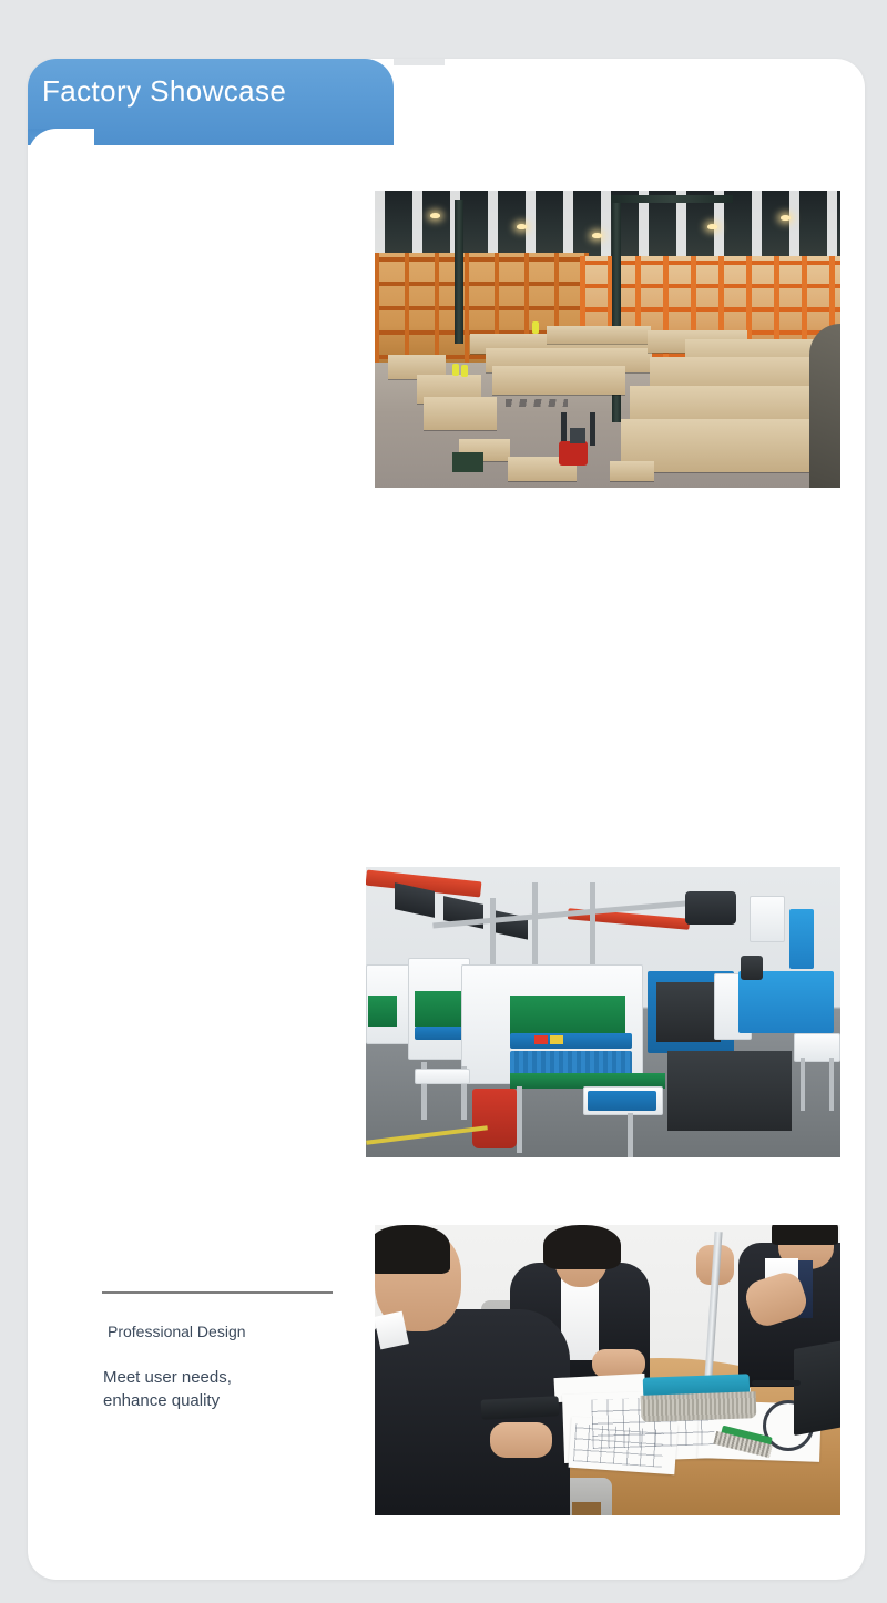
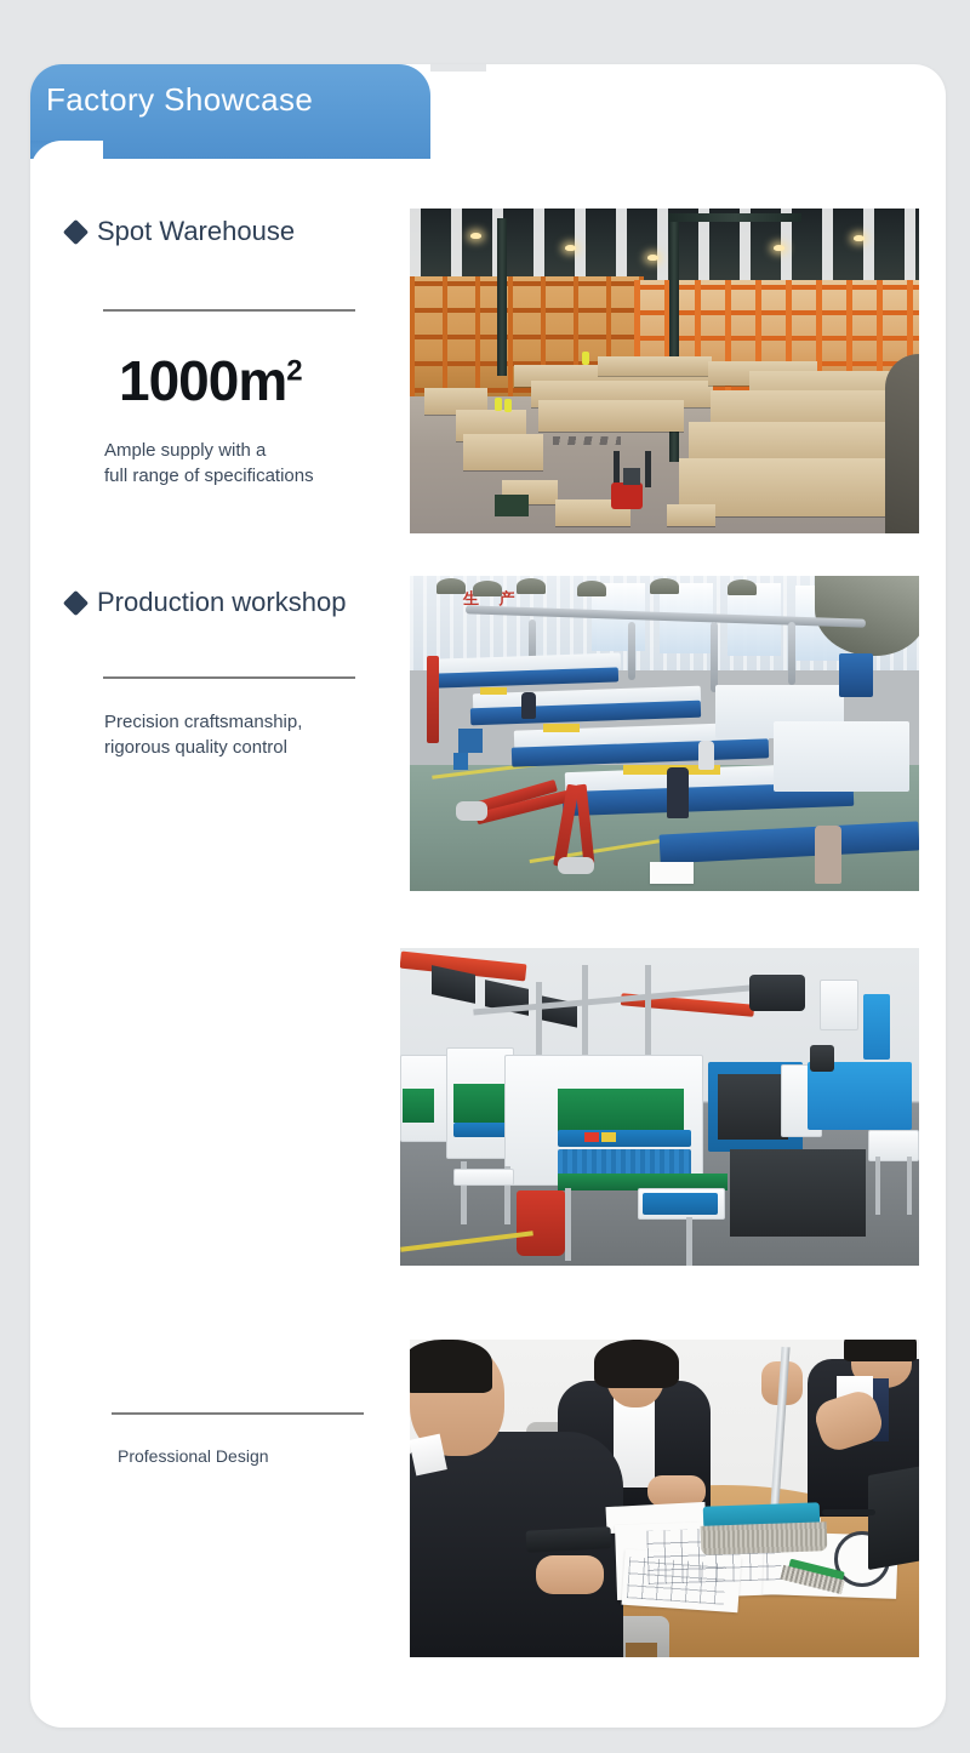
  Factory Showcase
+ Spot Warehouse
+ 1000m2
+ Ample supply with a
+ full range of specifications
+ Production workshop
+ Precision craftsmanship,
+ rigorous quality control
+ 生 产
  Professional Design
- Meet user needs,
- enhance quality
